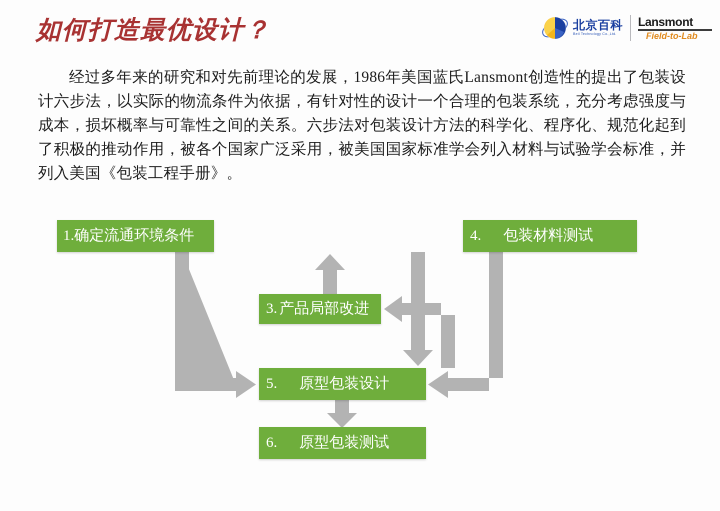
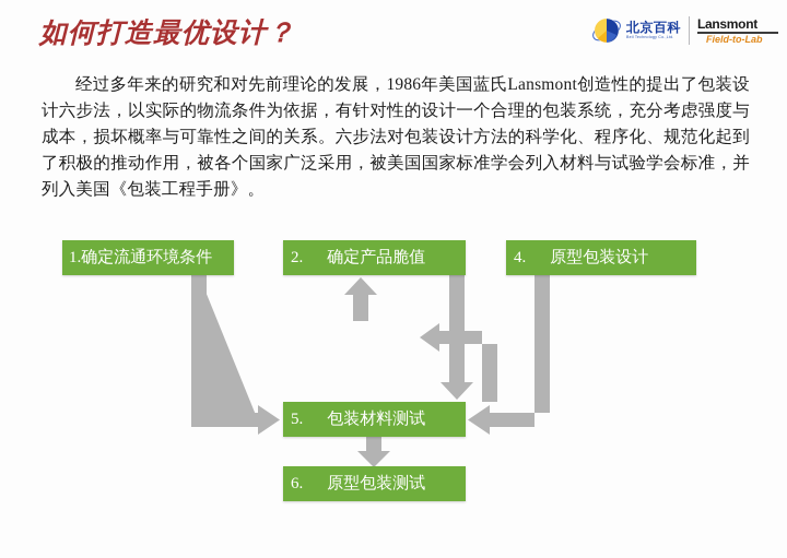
  如何打造最优设计？
  北京百科
  Lansmont
  Field-to-Lab
  经过多年来的研究和对先前理论的发展，1986年美国蓝氏Lansmont创造性的提出了包装设计六步法，以实际的物流条件为依据，有针对性的设计一个合理的包装系统，充分考虑强度与成本，损坏概率与可靠性之间的关系。六步法对包装设计方法的科学化、程序化、规范化起到了积极的推动作用，被各个国家广泛采用，被美国国家标准学会列入材料与试验学会标准，并列入美国《包装工程手册》。
  1.
  确定流通环境条件
+ 2.
+ 确定产品脆值
  4.
- 包装材料测试
+ 原型包装设计
- 3.
- 产品局部改进
  5.
- 原型包装设计
+ 包装材料测试
  6.
  原型包装测试
